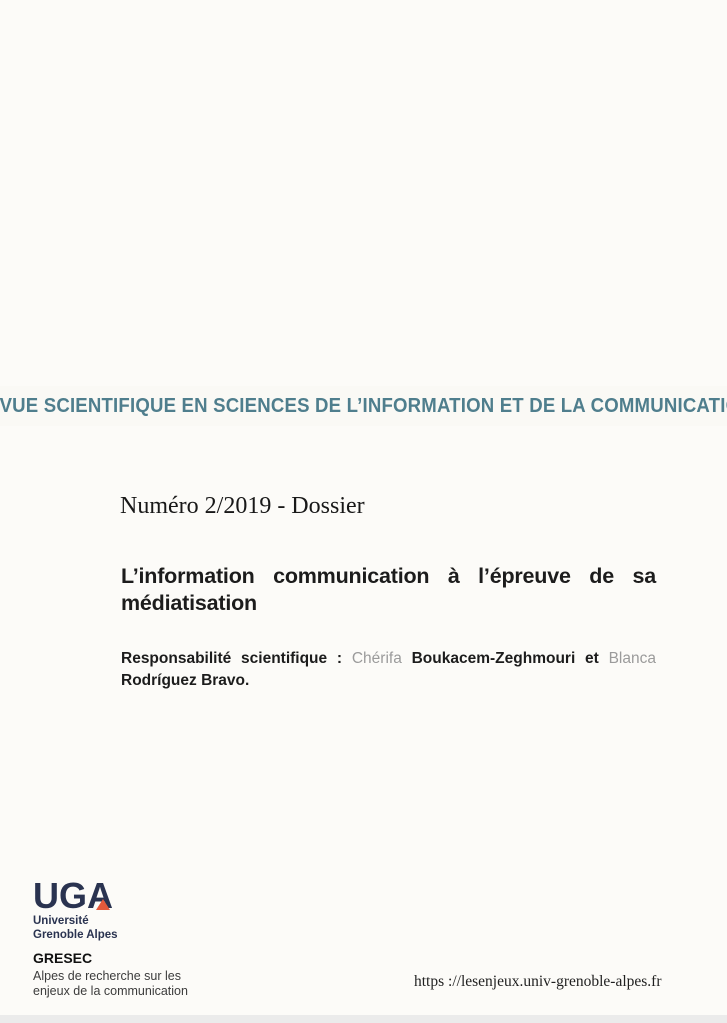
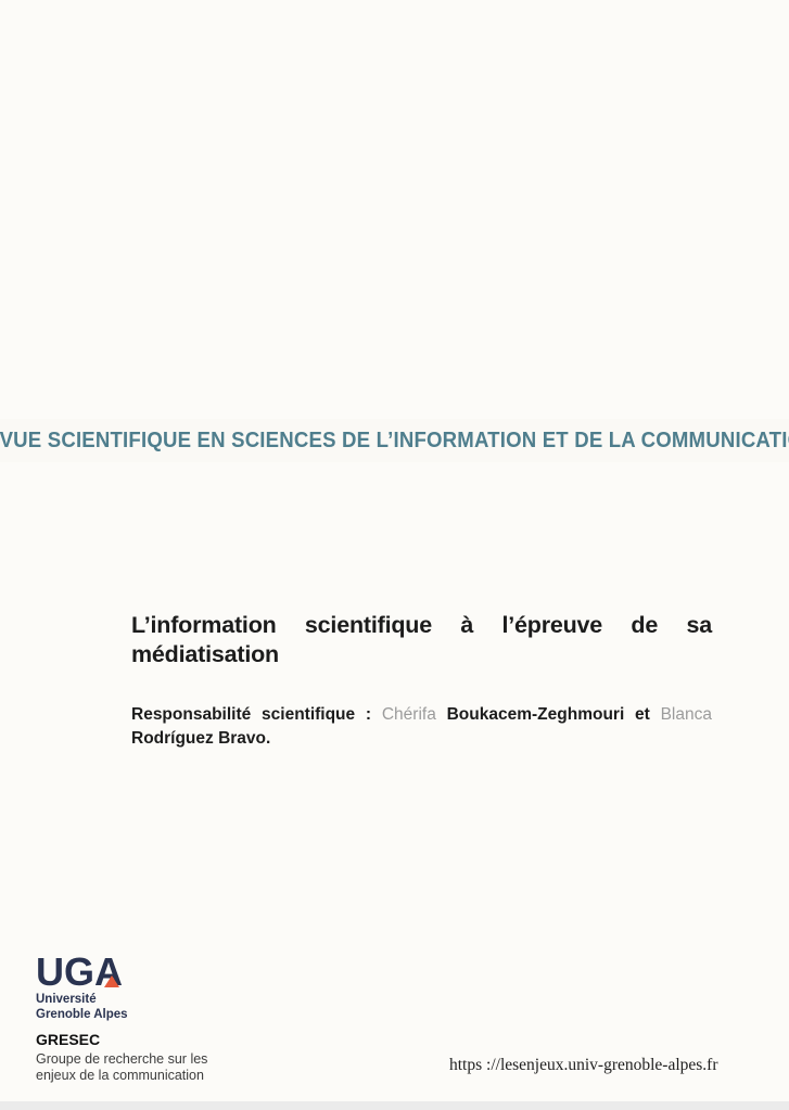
  VUE SCIENTIFIQUE EN SCIENCES DE L’INFORMATION ET DE LA COMMUNICATI
- Numéro 2/2019 - Dossier
- L’information communication à l’épreuve de sa médiatisation
+ L’information scientifique à l’épreuve de sa médiatisation
  Responsabilité scientifique : Chérifa Boukacem-Zeghmouri et Blanca Rodríguez Bravo.
  UGA
  Université
  Grenoble Alpes
  GRESEC
- Alpes de recherche sur les
+ Groupe de recherche sur les
  enjeux de la communication
  https ://lesenjeux.univ-grenoble-alpes.fr
